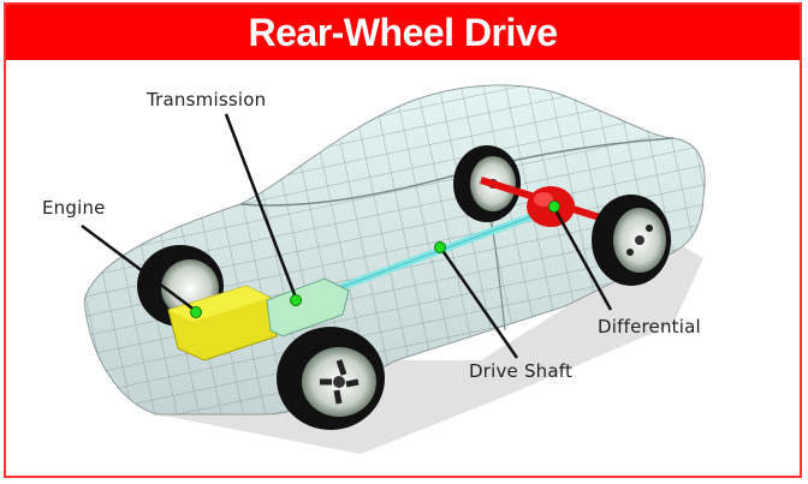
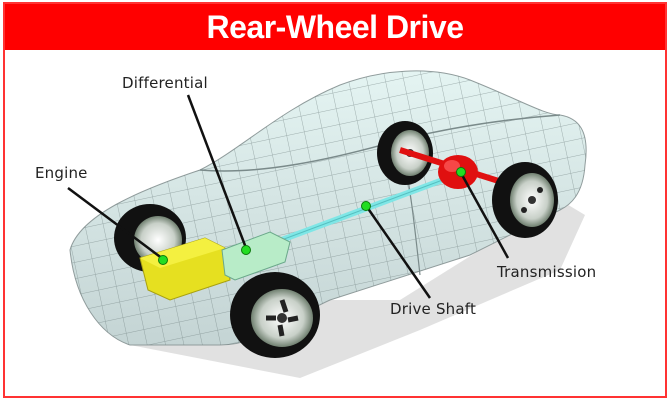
  Rear-Wheel Drive
- Transmission
+ Differential
  Engine
- Differential
+ Transmission
  Drive Shaft
